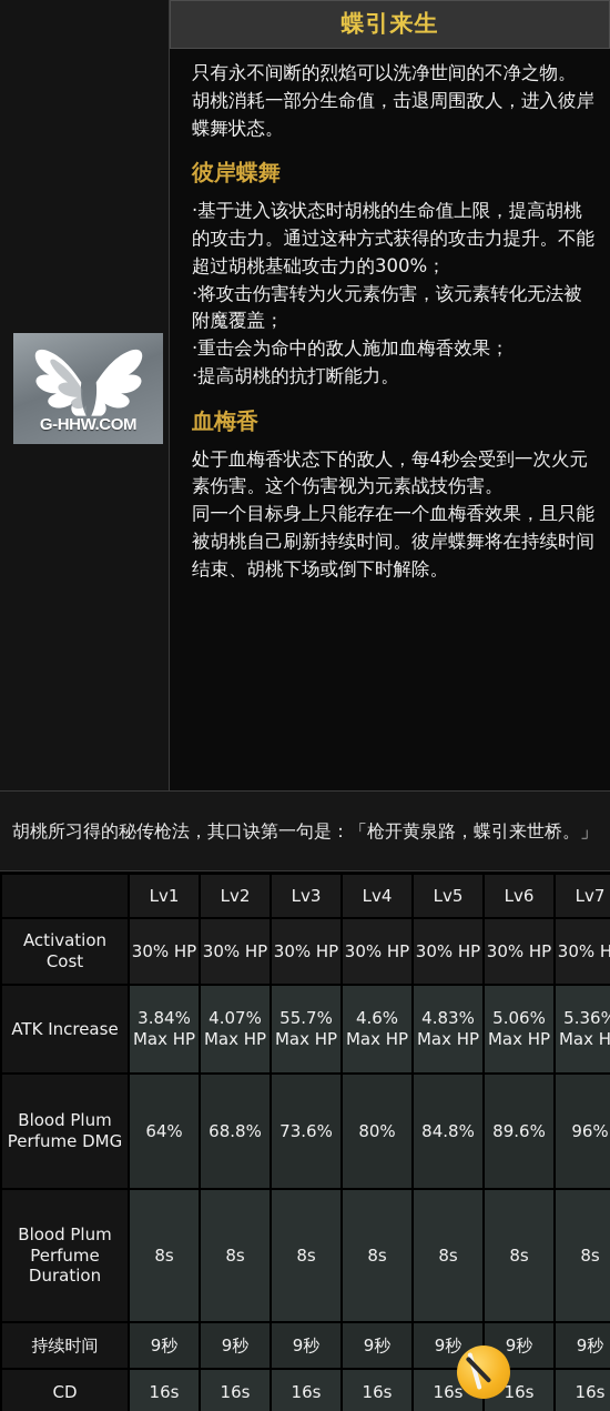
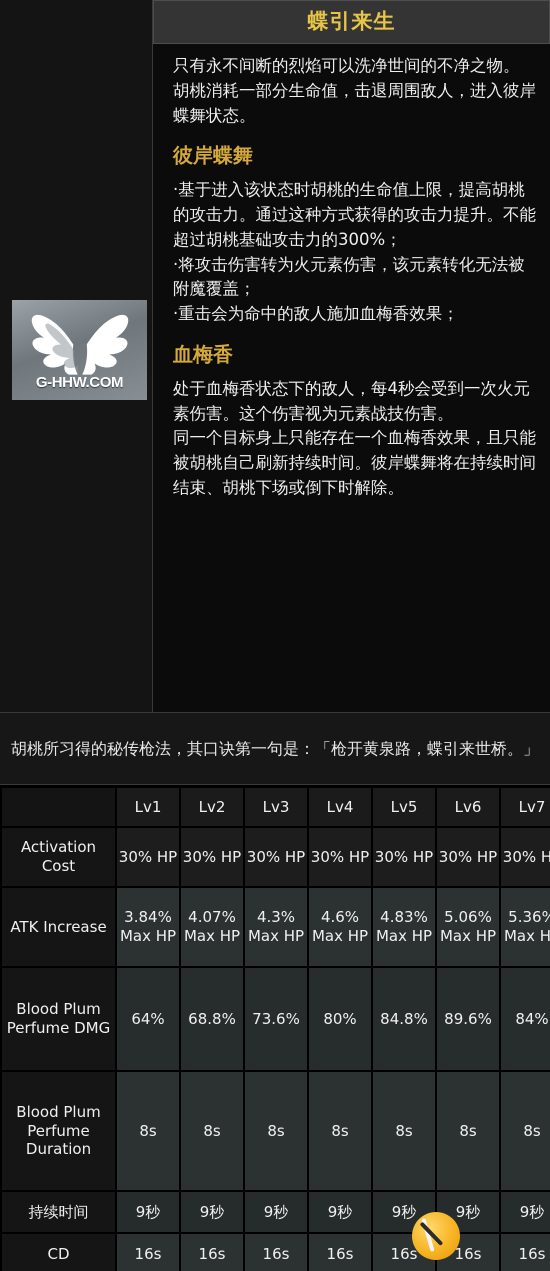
  G-HHW.COM
  蝶引来生
  只有永不间断的烈焰可以洗净世间的不净之物。
  胡桃消耗一部分生命值，击退周围敌人，进入彼岸蝶舞状态。
  彼岸蝶舞
  ·基于进入该状态时胡桃的生命值上限，提高胡桃的攻击力。通过这种方式获得的攻击力提升。不能超过胡桃基础攻击力的300%；
  ·将攻击伤害转为火元素伤害，该元素转化无法被附魔覆盖；
  ·重击会为命中的敌人施加血梅香效果；
- ·提高胡桃的抗打断能力。
  血梅香
  处于血梅香状态下的敌人，每4秒会受到一次火元素伤害。这个伤害视为元素战技伤害。
  同一个目标身上只能存在一个血梅香效果，且只能被胡桃自己刷新持续时间。彼岸蝶舞将在持续时间结束、胡桃下场或倒下时解除。
  胡桃所习得的秘传枪法，其口诀第一句是：「枪开黄泉路，蝶引来世桥。」
  	Lv1	Lv2	Lv3	Lv4	Lv5	Lv6	Lv7
  Activation Cost	30% HP	30% HP	30% HP	30% HP	30% HP	30% HP	30% H
- ATK Increase	3.84% Max HP	4.07% Max HP	55.7% Max HP	4.6% Max HP	4.83% Max HP	5.06% Max HP	5.36% Max H
+ ATK Increase	3.84% Max HP	4.07% Max HP	4.3% Max HP	4.6% Max HP	4.83% Max HP	5.06% Max HP	5.36% Max H
- Blood Plum Perfume DMG	64%	68.8%	73.6%	80%	84.8%	89.6%	96%
+ Blood Plum Perfume DMG	64%	68.8%	73.6%	80%	84.8%	89.6%	84%
  Blood Plum Perfume Duration	8s	8s	8s	8s	8s	8s	8s
  持续时间	9秒	9秒	9秒	9秒	9秒	9秒	9秒
  CD	16s	16s	16s	16s	16s	16s	16s
